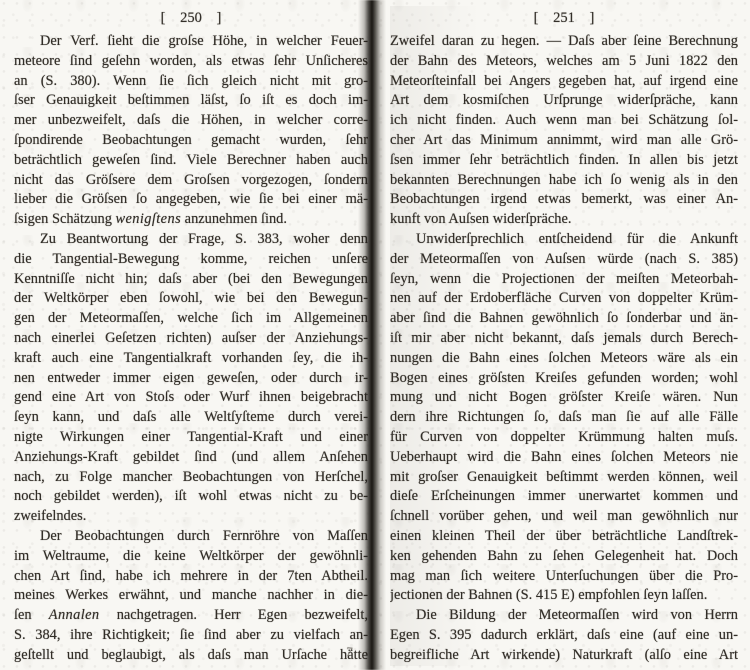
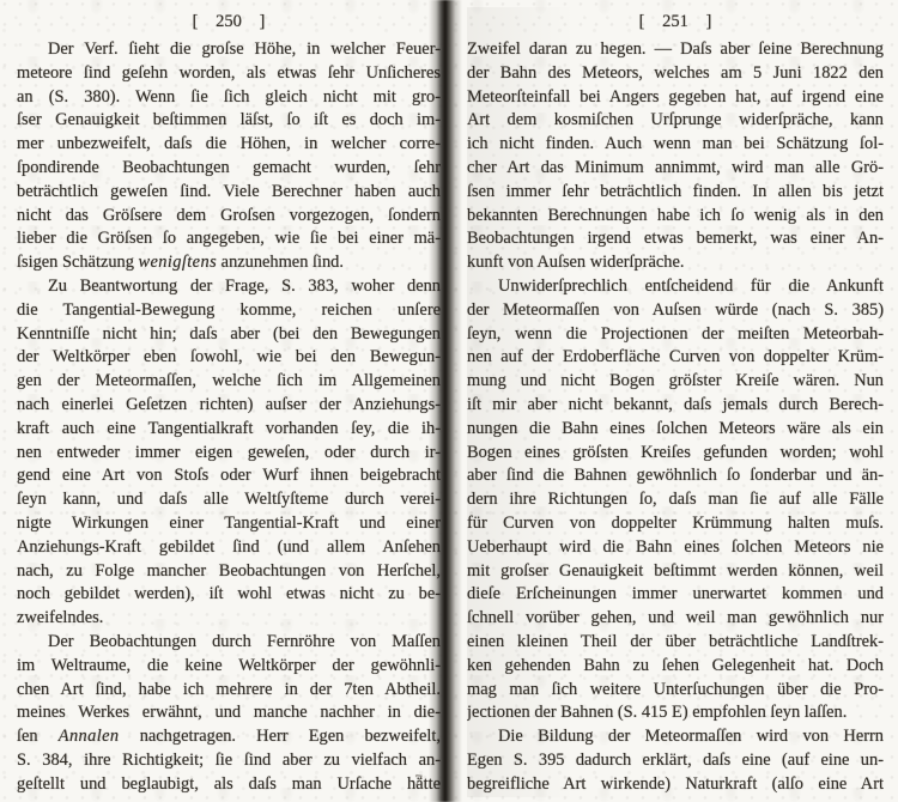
  [ 250 ]
  Der Verf. ſieht die groſse Höhe, in welcher Feue
  meteore ſind geſehn worden, als etwas ſehr Unſicher
  an (S. 380). Wenn ſie ſich gleich nicht mit gr
  ſser Genauigkeit beſtimmen läſst, ſo iſt es doch i
  mer unbezweifelt, daſs die Höhen, in welcher corr
  ſpondirende Beobachtungen gemacht wurden, ſe
  beträchtlich geweſen ſind. Viele Berechner haben au
  nicht das Gröſsere dem Groſsen vorgezogen, ſonde
  lieber die Gröſsen ſo angegeben, wie ſie bei einer m
  ſsigen Schätzung wenigſtens anzunehmen ſind.
  Zu Beantwortung der Frage, S. 383, woher de
  die Tangential-Bewegung komme, reichen unſe
  Kenntniſſe nicht hin; daſs aber (bei den Bewegung
  der Weltkörper eben ſowohl, wie bei den Bewegu
  gen der Meteormaſſen, welche ſich im Allgemein
  nach einerlei Geſetzen richten) auſser der Anziehung
  kraft auch eine Tangentialkraft vorhanden ſey, die i
  nen entweder immer eigen geweſen, oder durch i
  gend eine Art von Stoſs oder Wurf ihnen beigebrac
  ſeyn kann, und daſs alle Weltſyſteme durch vere
  nigte Wirkungen einer Tangential-Kraft und ein
  Anziehungs-Kraft gebildet ſind (und allem Anſeh
  nach, zu Folge mancher Beobachtungen von Herſch
  noch gebildet werden), iſt wohl etwas nicht zu b
  zweifelndes.
  Der Beobachtungen durch Fernröhre von Maſſ
  im Weltraume, die keine Weltkörper der gewöhn
  chen Art ſind, habe ich mehrere in der 7ten Abthe
  meines Werkes erwähnt, und manche nachher in di
  ſen Annalen nachgetragen. Herr Egen bezweife
  S. 384, ihre Richtigkeit; ſie ſind aber zu vielfach a
  geſtellt und beglaubigt, als daſs man Urſache hät
  [ 251 ]
  Zweifel daran zu hegen. — Daſs aber ſeine Berechnung
  der Bahn des Meteors, welches am 5 Juni 1822 den
  Meteorſteinfall bei Angers gegeben hat, auf irgend eine
  Art dem kosmiſchen Urſprunge widerſpräche, kann
  ich nicht finden. Auch wenn man bei Schätzung ſol-
  cher Art das Minimum annimmt, wird man alle Grö-
  ſsen immer ſehr beträchtlich finden. In allen bis jetzt
  bekannten Berechnungen habe ich ſo wenig als in den
  Beobachtungen irgend etwas bemerkt, was einer An-
  kunft von Auſsen widerſpräche.
  Unwiderſprechlich entſcheidend für die Ankunft
  der Meteormaſſen von Auſsen würde (nach S. 385)
  ſeyn, wenn die Projectionen der meiſten Meteorbah-
  nen auf der Erdoberfläche Curven von doppelter Krüm-
- aber ſind die Bahnen gewöhnlich ſo ſonderbar und än-
+ mung und nicht Bogen gröſster Kreiſe wären. Nun
  iſt mir aber nicht bekannt, daſs jemals durch Berech-
  nungen die Bahn eines ſolchen Meteors wäre als ein
  Bogen eines gröſsten Kreiſes gefunden worden; wohl
- mung und nicht Bogen gröſster Kreiſe wären. Nun
+ aber ſind die Bahnen gewöhnlich ſo ſonderbar und än-
  dern ihre Richtungen ſo, daſs man ſie auf alle Fälle
  für Curven von doppelter Krümmung halten muſs.
  Ueberhaupt wird die Bahn eines ſolchen Meteors nie
  mit groſser Genauigkeit beſtimmt werden können, weil
  dieſe Erſcheinungen immer unerwartet kommen und
  ſchnell vorüber gehen, und weil man gewöhnlich nur
  einen kleinen Theil der über beträchtliche Landſtrek-
  ken gehenden Bahn zu ſehen Gelegenheit hat. Doch
  mag man ſich weitere Unterſuchungen über die Pro-
  jectionen der Bahnen (S. 415 E) empfohlen ſeyn laſſen.
  Die Bildung der Meteormaſſen wird von Herrn
  Egen S. 395 dadurch erklärt, daſs eine (auf eine un-
  begreifliche Art wirkende) Naturkraft (alſo eine Art
